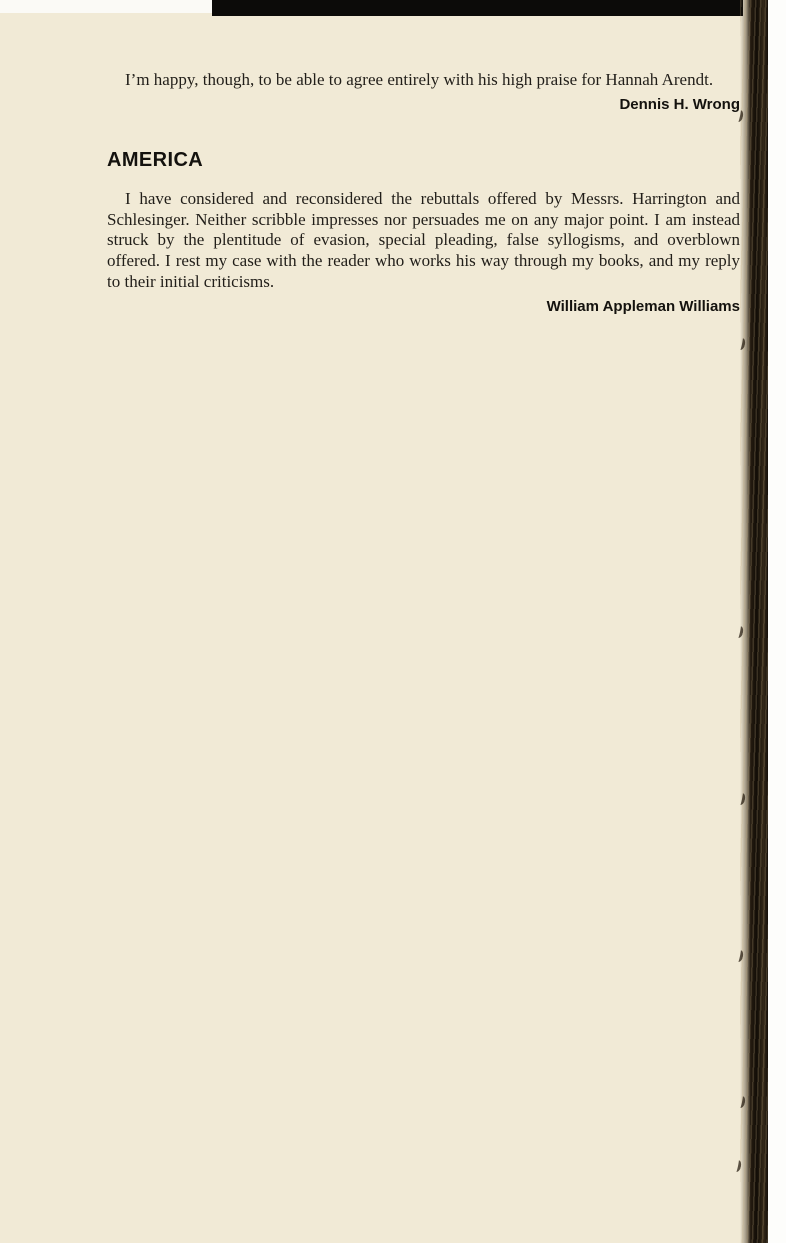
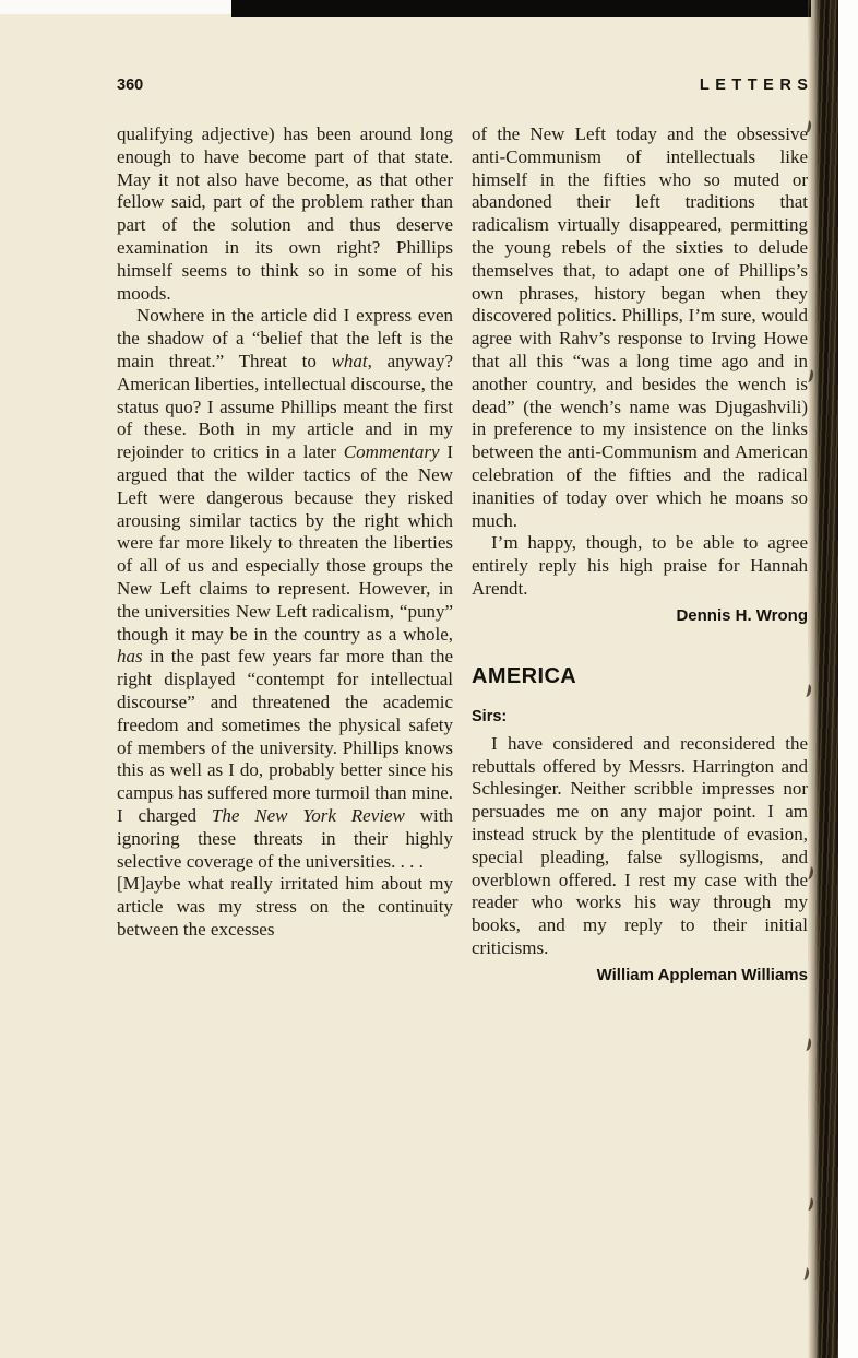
+ 360
+ LETTERS
+ qualifying adjective) has been around long enough to have become part of that state. May it not also have become, as that other fellow said, part of the problem rather than part of the solution and thus deserve examination in its own right? Phillips himself seems to think so in some of his moods.
+ Nowhere in the article did I express even the shadow of a “belief that the left is the main threat.” Threat to what, anyway? American liberties, intellectual discourse, the status quo? I assume Phillips meant the first of these. Both in my article and in my rejoinder to critics in a later Commentary I argued that the wilder tactics of the New Left were dangerous because they risked arousing similar tactics by the right which were far more likely to threaten the liberties of all of us and especially those groups the New Left claims to represent. However, in the universities New Left radicalism, “puny” though it may be in the country as a whole, has in the past few years far more than the right displayed “contempt for intellectual discourse” and threatened the academic freedom and sometimes the physical safety of members of the university. Phillips knows this as well as I do, probably better since his campus has suffered more turmoil than mine. I charged The New York Review with ignoring these threats in their highly selective coverage of the universities. . . .
+ [M]aybe what really irritated him about my article was my stress on the continuity between the excesses
+ of the New Left today and the obsessive anti-Communism of intellectuals like himself in the fifties who so muted or abandoned their left traditions that radicalism virtually disappeared, permitting the young rebels of the sixties to delude themselves that, to adapt one of Phillips’s own phrases, history began when they discovered politics. Phillips, I’m sure, would agree with Rahv’s response to Irving Howe that all this “was a long time ago and in another country, and besides the wench is dead” (the wench’s name was Djugashvili) in preference to my insistence on the links between the anti-Communism and American celebration of the fifties and the radical inanities of today over which he moans so much.
- I’m happy, though, to be able to agree entirely with his high praise for Hannah Arendt.
+ I’m happy, though, to be able to agree entirely reply his high praise for Hannah Arendt.
  Dennis H. Wrong
  AMERICA
+ Sirs:
  I have considered and reconsidered the rebuttals offered by Messrs. Harrington and Schlesinger. Neither scribble impresses nor persuades me on any major point. I am instead struck by the plentitude of evasion, special pleading, false syllogisms, and overblown offered. I rest my case with the reader who works his way through my books, and my reply to their initial criticisms.
  William Appleman Williams
